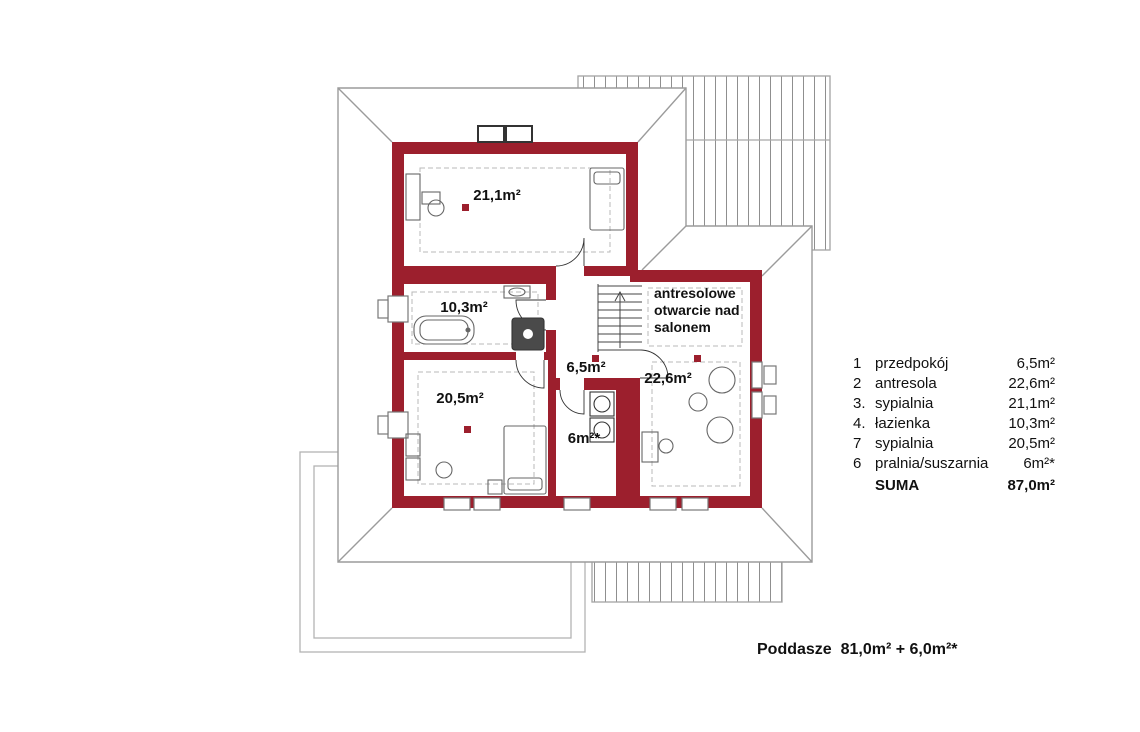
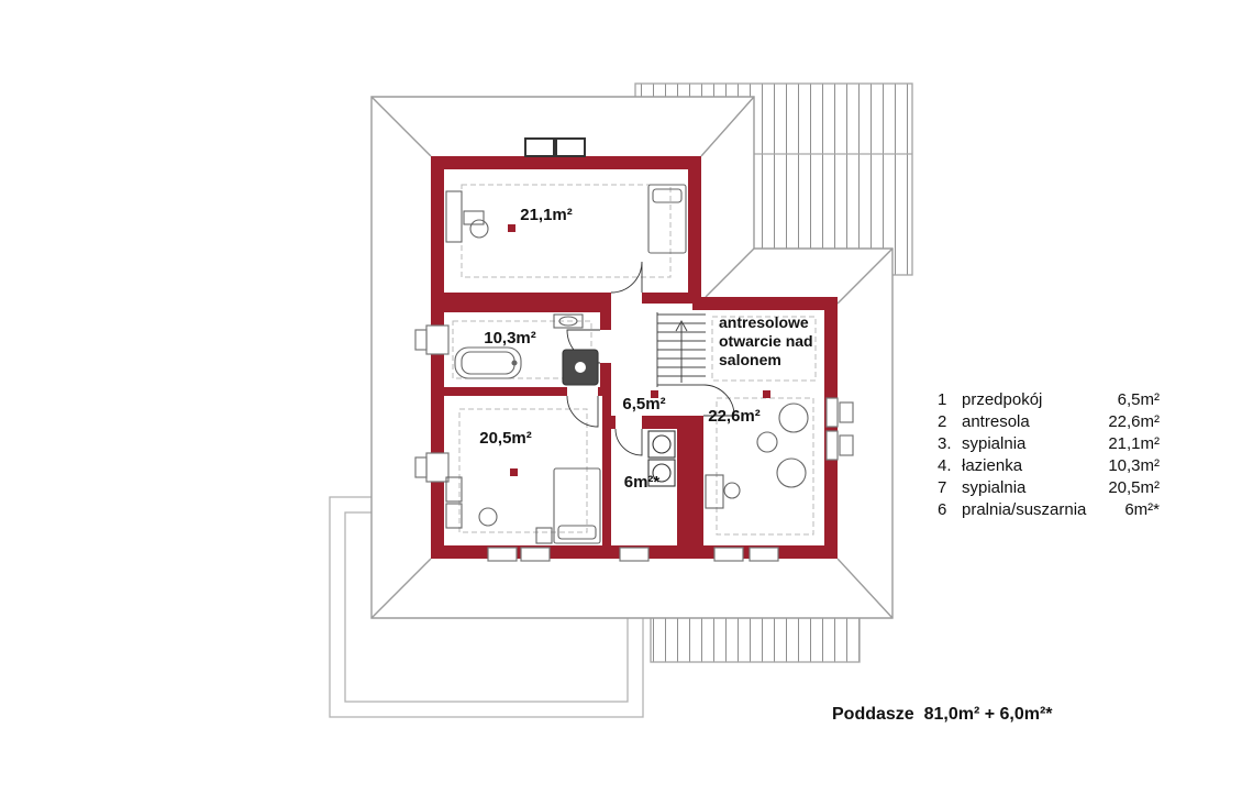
  21,1m²
  10,3m²
  6,5m²
  22,6m²
  20,5m²
  6m²*
  antresolowe
  otwarcie nad
  salonem
  1
  przedpokój
  6,5m²
  2
  antresola
  22,6m²
  3.
  sypialnia
  21,1m²
  4.
  łazienka
  10,3m²
  7
  sypialnia
  20,5m²
  6
  pralnia/suszarnia
  6m²*
- SUMA
- 87,0m²
  Poddasze 81,0m² + 6,0m²*
